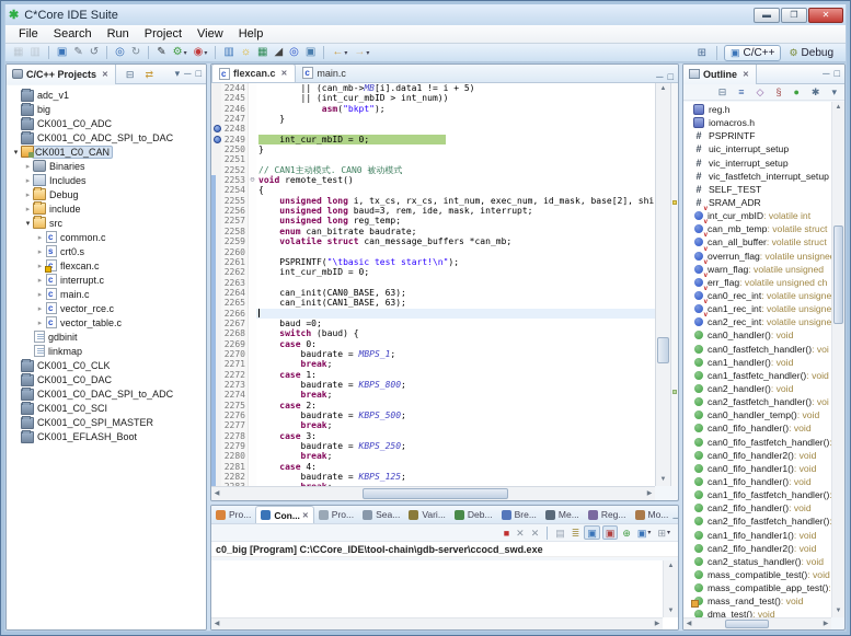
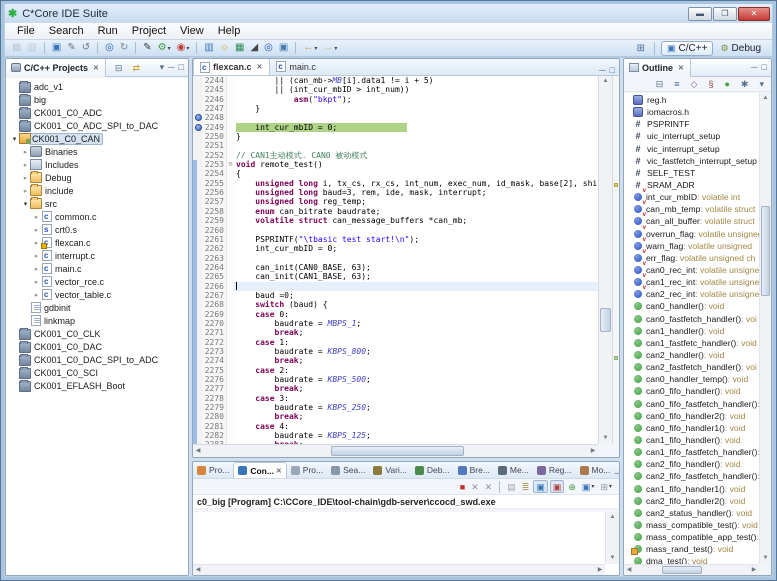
  ✱
  C*Core IDE Suite
  ▬
  ❐
  ✕
  File
  Search
  Run
  Project
  View
  Help
  ▦
  ▥
  ▣
  ✎
  ↺
  ◎
  ↻
  ✎
  ⚙
  ◉
  ▥
  ☼
  ▦
  ◢
  ◎
  ▣
  ←
  →
  ⊞
  ▣
  C/C++
  ⚙
  Debug
  C/C++ Projects
  ⊟
  ⇄
  ▾
  ─
  □
  adc_v1
  big
  CK001_C0_ADC
  CK001_C0_ADC_SPI_to_DAC
  CK001_C0_CAN
  Binaries
  Includes
  Debug
  include
  src
  c
  common.c
  s
  crt0.s
  flexcan.c
  c
  interrupt.c
  c
  main.c
  c
  vector_rce.c
  c
  vector_table.c
  gdbinit
  linkmap
  CK001_C0_CLK
  CK001_C0_DAC
  CK001_C0_DAC_SPI_to_ADC
  CK001_C0_SCI
- CK001_C0_SPI_MASTER
  CK001_EFLASH_Boot
  c
  flexcan.c
  c
  main.c
  ─
  □
  2244
  || (can_mb->MB[i].data1 != i + 5)
  2245
  || (int_cur_mbID > int_num))
  2246
  asm("bkpt");
  2247
  }
  2248
  2249
  int_cur_mbID = 0;
  2250
  }
  2251
  2252
  // CAN1主动模式. CAN0 被动模式
  2253
  ⊖
  void remote_test()
  2254
  {
  2255
  unsigned long i, tx_cs, rx_cs, int_num, exec_num, id_mask, base[2], shi
  2256
  unsigned long baud=3, rem, ide, mask, interrupt;
  2257
  unsigned long reg_temp;
  2258
  enum can_bitrate baudrate;
  2259
  volatile struct can_message_buffers *can_mb;
  2260
  2261
  PSPRINTF("\tbasic test start!\n");
  2262
  int_cur_mbID = 0;
  2263
  2264
  can_init(CAN0_BASE, 63);
  2265
  can_init(CAN1_BASE, 63);
  2266
  2267
  baud =0;
  2268
  switch (baud) {
  2269
  case 0:
  2270
  baudrate = MBPS_1;
  2271
  break;
  2272
  case 1:
  2273
  baudrate = KBPS_800;
  2274
  break;
  2275
  case 2:
  2276
  baudrate = KBPS_500;
  2277
  break;
  2278
  case 3:
  2279
  baudrate = KBPS_250;
  2280
  break;
  2281
  case 4:
  2282
  baudrate = KBPS_125;
  Pro...
  Con...
  Pro...
  Sea...
  Vari...
  Deb...
  Bre...
  Me...
  Reg...
  Mo...
  ─
  ■
  ✕
  ✕
  ▤
  ≣
  ▣
  ▣
  ⊕
  ▣
  ⊞
  c0_big [Program] C:\CCore_IDE\tool-chain\gdb-server\ccocd_swd.exe
  Outline
  ─
  □
  ⊟
  ≡
  ◇
  §
  ●
  ✱
  ▾
  reg.h
  iomacros.h
  #
  PSPRINTF
  #
  uic_interrupt_setup
  #
  vic_interrupt_setup
  #
  vic_fastfetch_interrupt_setup
  #
  SELF_TEST
  #
  SRAM_ADR
  int_cur_mbID
  : volatile int
  can_mb_temp
  : volatile struct
  can_all_buffer
  : volatile struct
  overrun_flag
  : volatile unsigne
  warn_flag
  : volatile unsigned
  err_flag
  : volatile unsigned ch
  can0_rec_int
  : volatile unsigne
  can1_rec_int
  : volatile unsigne
  can2_rec_int
  : volatile unsigne
  can0_handler()
  : void
  can0_fastfetch_handler()
  : voi
  can1_handler()
  : void
  can1_fastfetc_handler()
  : void
  can2_handler()
  : void
  can2_fastfetch_handler()
  : voi
  can0_handler_temp()
  : void
  can0_fifo_handler()
  : void
  can0_fifo_fastfetch_handler()
  can0_fifo_handler2()
  : void
  can0_fifo_handler1()
  : void
  can1_fifo_handler()
  : void
  can1_fifo_fastfetch_handler()
  can2_fifo_handler()
  : void
  can2_fifo_fastfetch_handler()
  can1_fifo_handler1()
  : void
  can2_fifo_handler2()
  : void
  can2_status_handler()
  : void
  mass_compatible_test()
  : void
  mass_compatible_app_test()
  :
  mass_rand_test()
  : void
  dma_test()
  : void
